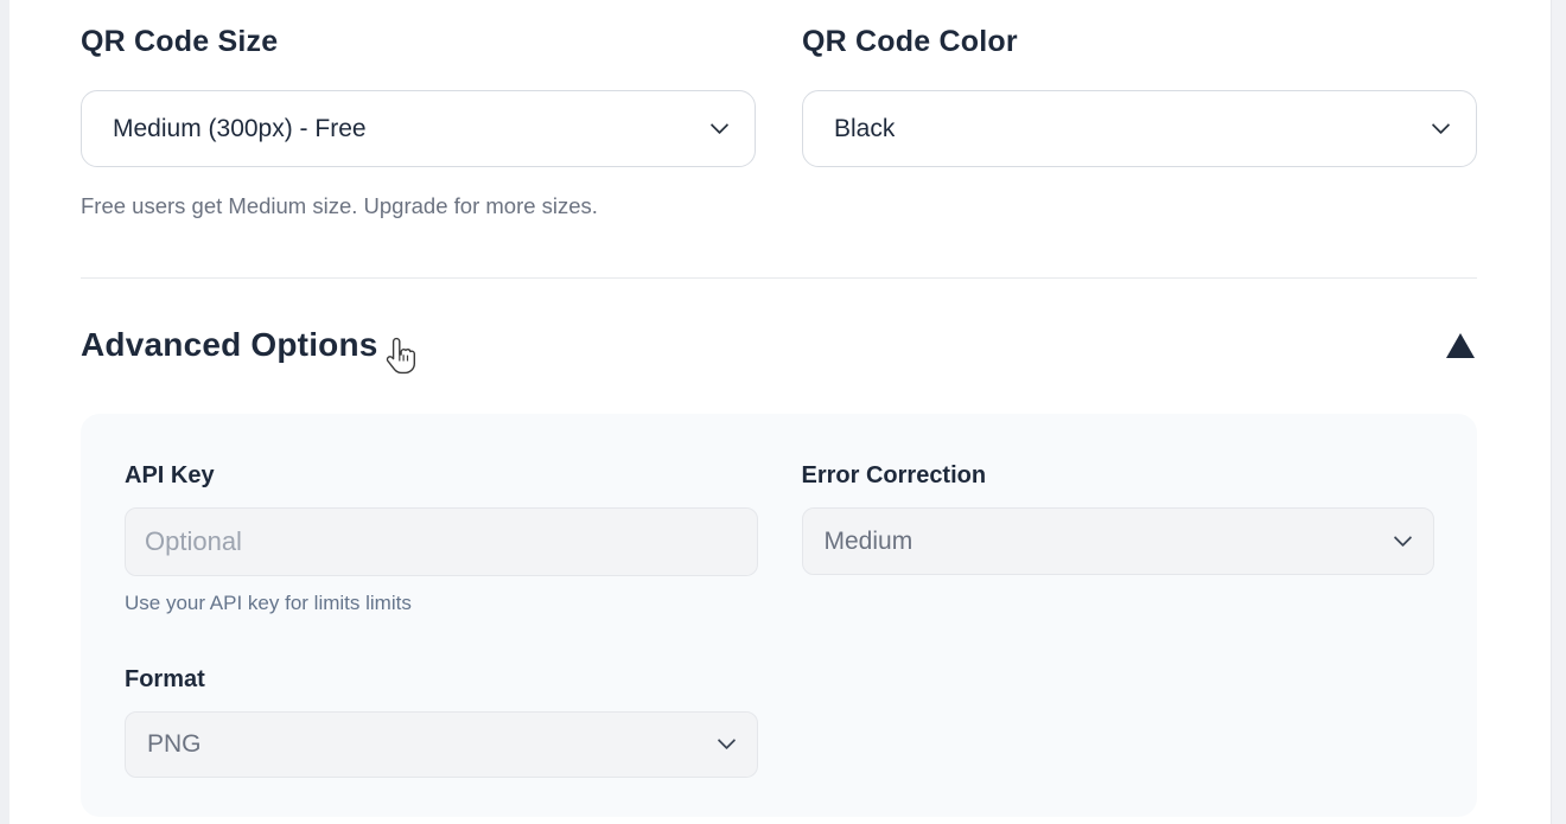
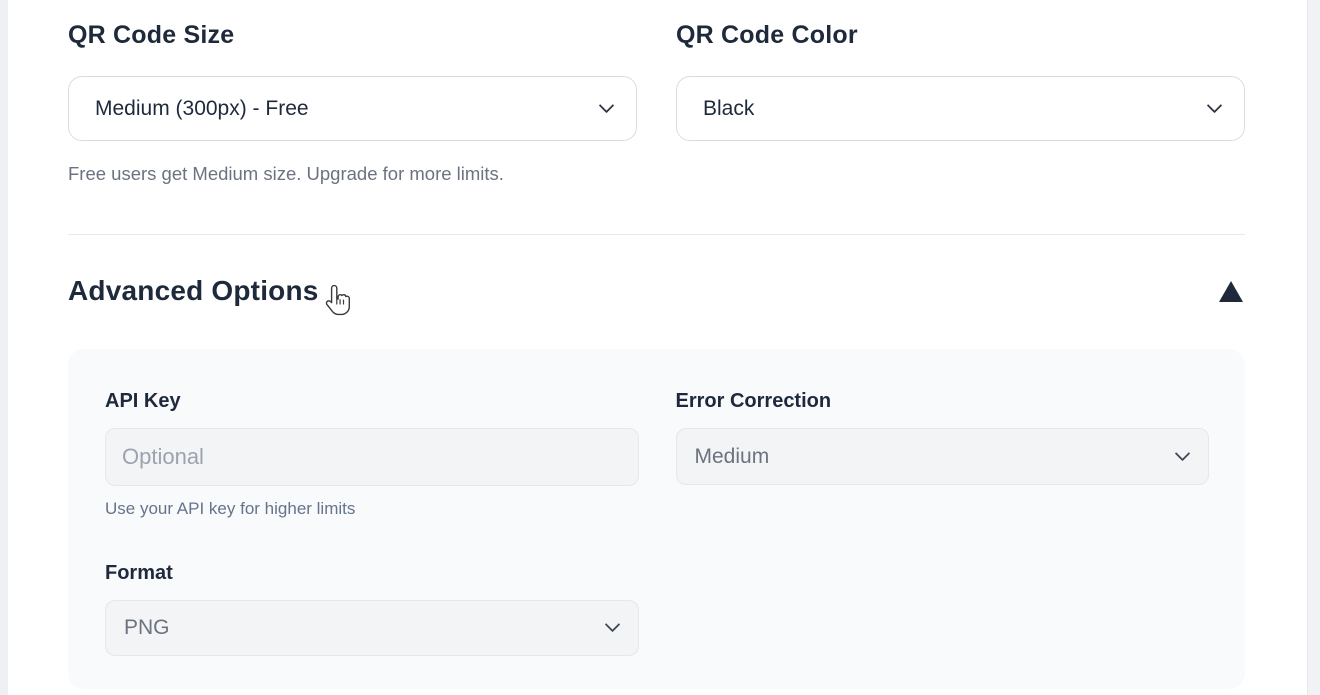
  QR Code Size
  Medium (300px) - Free
- Free users get Medium size. Upgrade for more sizes.
+ Free users get Medium size. Upgrade for more limits.
  QR Code Color
  Black
  Advanced Options
  API Key
  Optional
- Use your API key for limits limits
+ Use your API key for higher limits
  Format
  PNG
  Error Correction
  Medium
